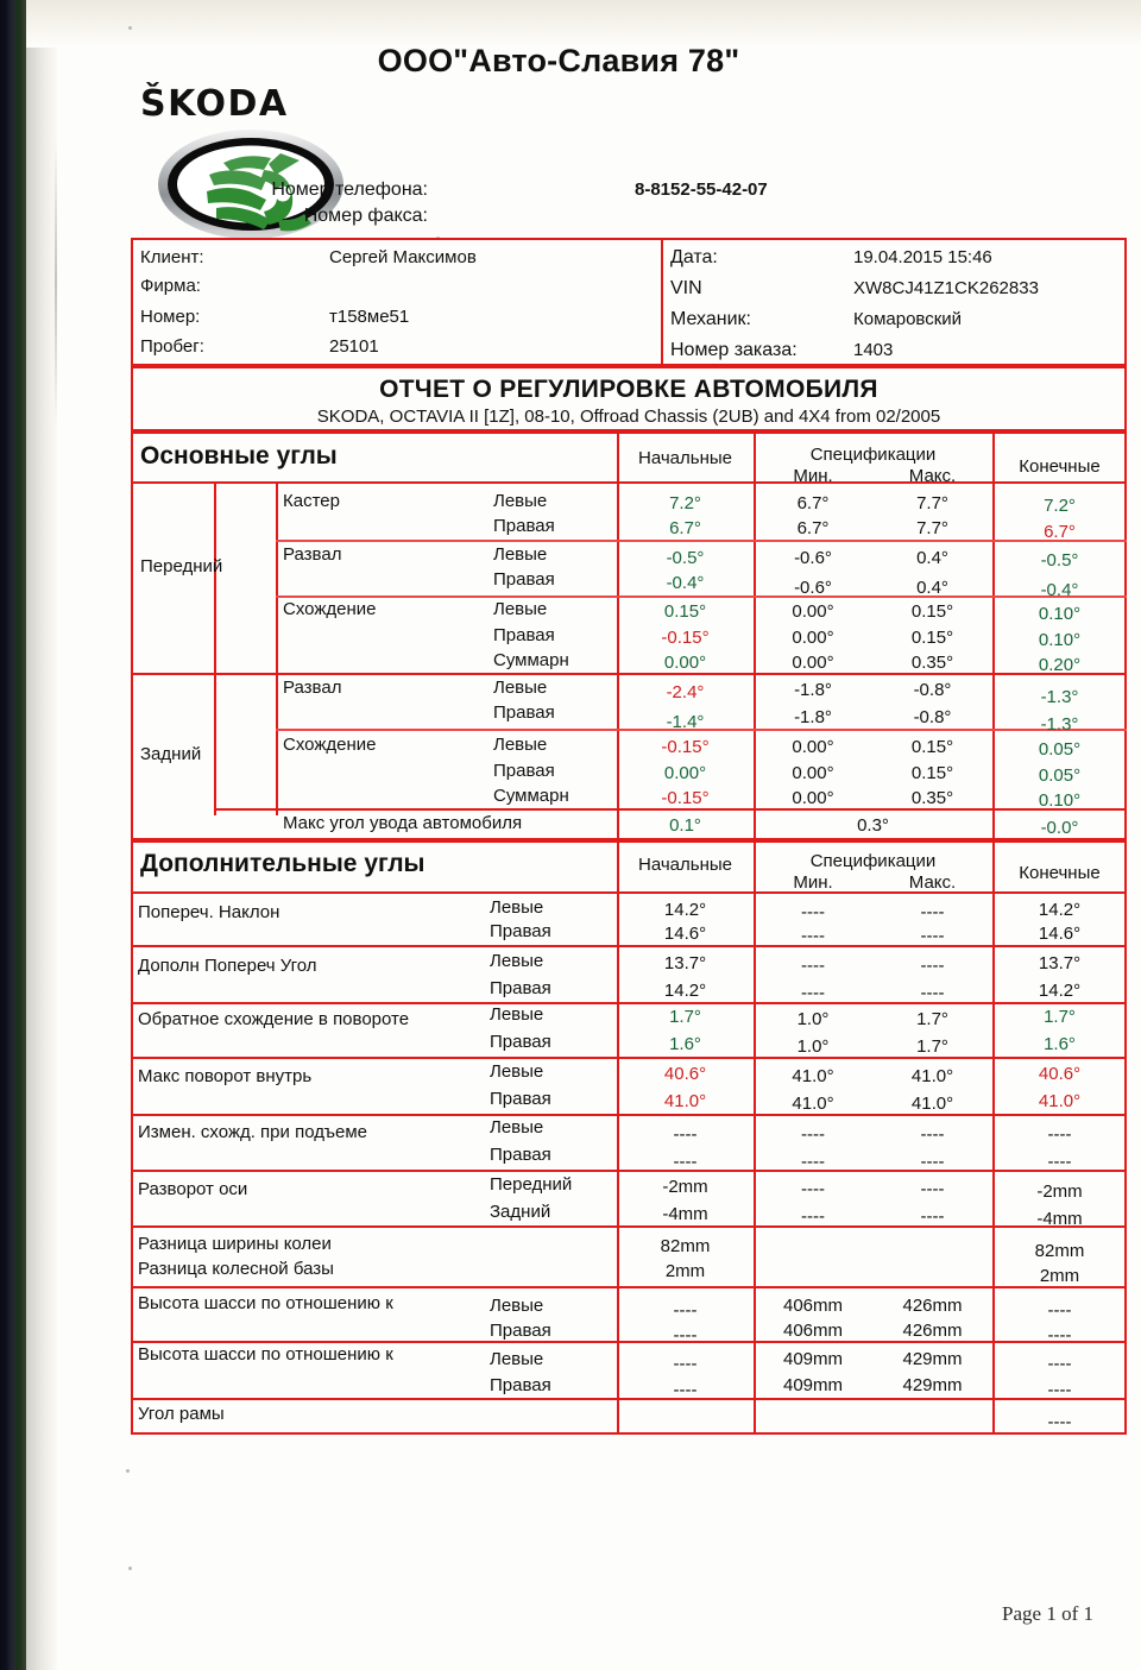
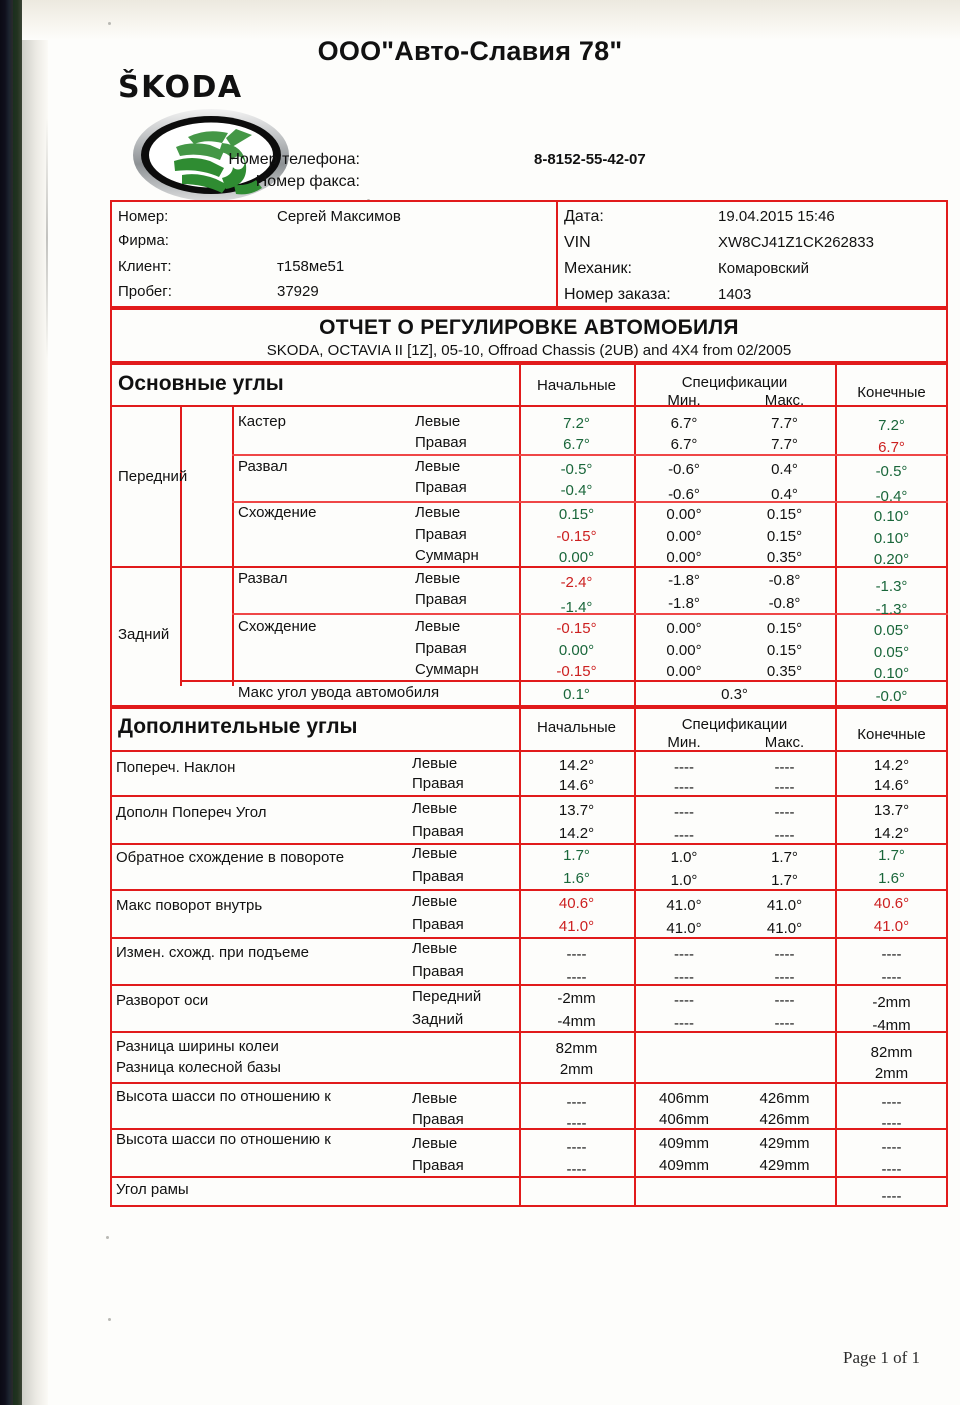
  ООО"Авто-Славия 78"
  ŠKODA
  Номер телефона:
  8-8152-55-42-07
  Номер факса:
- Клиент:
+ Номер:
  Сергей Максимов
  Фирма:
- Номер:
+ Клиент:
  т158ме51
  Пробег:
- 25101
+ 37929
  Дата:
  19.04.2015 15:46
  VIN
  XW8CJ41Z1CK262833
  Механик:
  Комаровский
  Номер заказа:
  1403
  ОТЧЕТ О РЕГУЛИРОВКЕ АВТОМОБИЛЯ
- SKODA, OCTAVIA II [1Z], 08-10, Offroad Chassis (2UB) and 4X4 from 02/2005
+ SKODA, OCTAVIA II [1Z], 05-10, Offroad Chassis (2UB) and 4X4 from 02/2005
  Основные углы
  Начальные
  Спецификации
  Мин.
  Макс.
  Конечные
  Передний
  Задний
  Кастер
  Левые
  7.2°
  6.7°
  7.7°
  7.2°
  Правая
  6.7°
  6.7°
  7.7°
  6.7°
  Развал
  Левые
  -0.5°
  -0.6°
  0.4°
  -0.5°
  Правая
  -0.4°
  -0.6°
  0.4°
  -0.4°
  Схождение
  Левые
  0.15°
  0.00°
  0.15°
  0.10°
  Правая
  -0.15°
  0.00°
  0.15°
  0.10°
  Суммарн
  0.00°
  0.00°
  0.35°
  0.20°
  Развал
  Левые
  -2.4°
  -1.8°
  -0.8°
  -1.3°
  Правая
  -1.4°
  -1.8°
  -0.8°
  -1.3°
  Схождение
  Левые
  -0.15°
  0.00°
  0.15°
  0.05°
  Правая
  0.00°
  0.00°
  0.15°
  0.05°
  Суммарн
  -0.15°
  0.00°
  0.35°
  0.10°
  Макс угол увода автомобиля
  0.1°
  0.3°
  -0.0°
  Дополнительные углы
  Начальные
  Спецификации
  Мин.
  Макс.
  Конечные
  Попереч. Наклон
  Левые
  14.2°
  ----
  ----
  14.2°
  Правая
  14.6°
  ----
  ----
  14.6°
  Дополн Попереч Угол
  Левые
  13.7°
  ----
  ----
  13.7°
  Правая
  14.2°
  ----
  ----
  14.2°
  Обратное схождение в повороте
  Левые
  1.7°
  1.0°
  1.7°
  1.7°
  Правая
  1.6°
  1.0°
  1.7°
  1.6°
  Макс поворот внутрь
  Левые
  40.6°
  41.0°
  41.0°
  40.6°
  Правая
  41.0°
  41.0°
  41.0°
  41.0°
  Измен. схожд. при подъеме
  Левые
  ----
  ----
  ----
  ----
  Правая
  ----
  ----
  ----
  ----
  Разворот оси
  Передний
  -2mm
  ----
  ----
  -2mm
  Задний
  -4mm
  ----
  ----
  -4mm
  Разница ширины колеи
  Разница колесной базы
  82mm
  2mm
  82mm
  2mm
  Высота шасси по отношению к
  Левые
  ----
  406mm
  426mm
  ----
  Правая
  ----
  406mm
  426mm
  ----
  Высота шасси по отношению к
  Левые
  ----
  409mm
  429mm
  ----
  Правая
  ----
  409mm
  429mm
  ----
  Угол рамы
  ----
  Page 1 of 1
